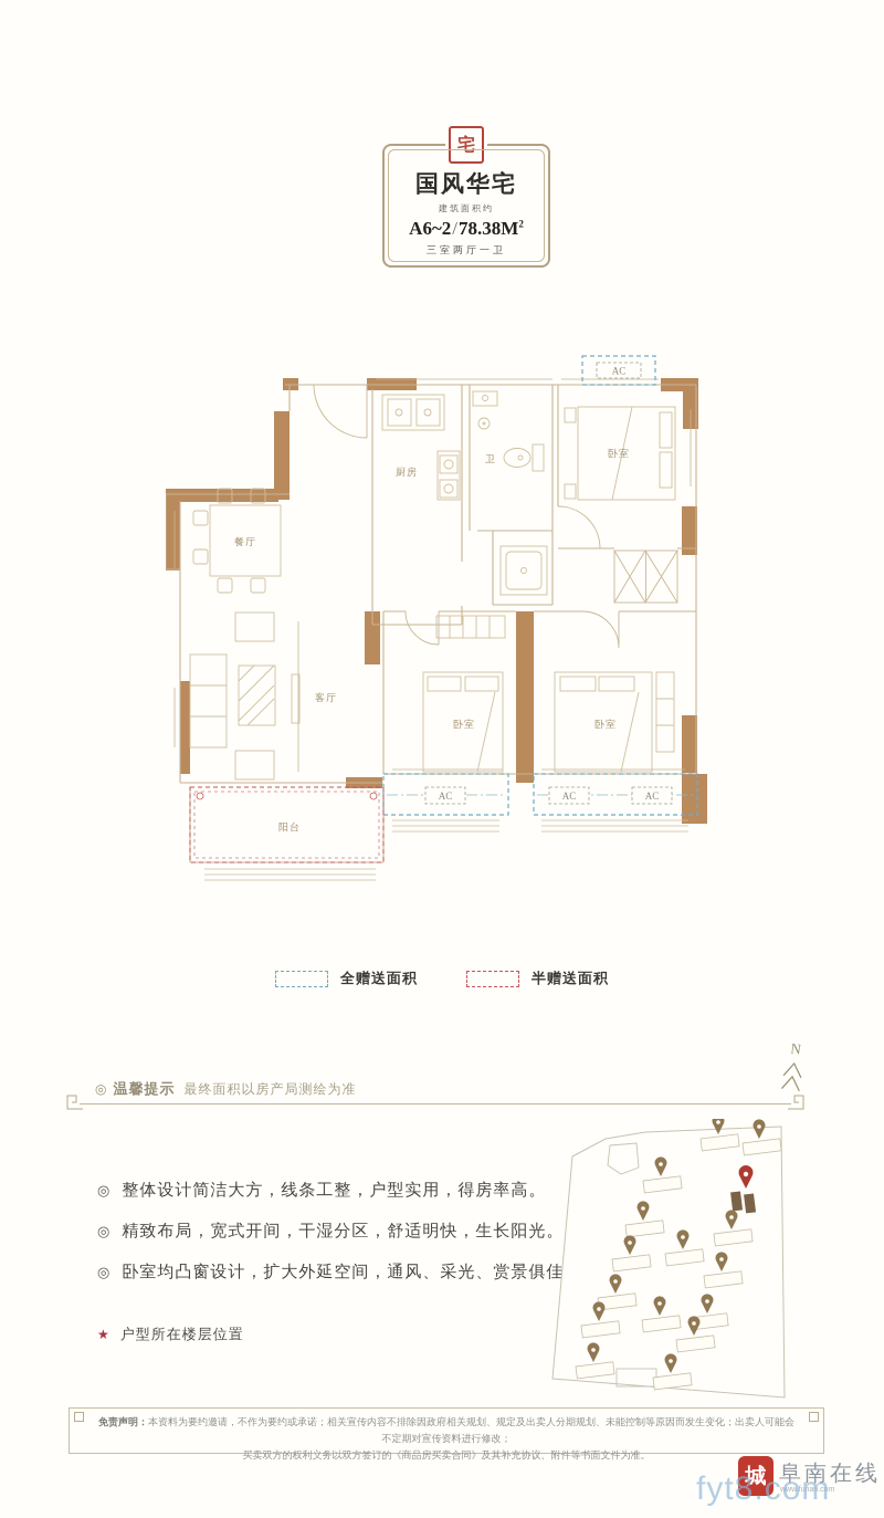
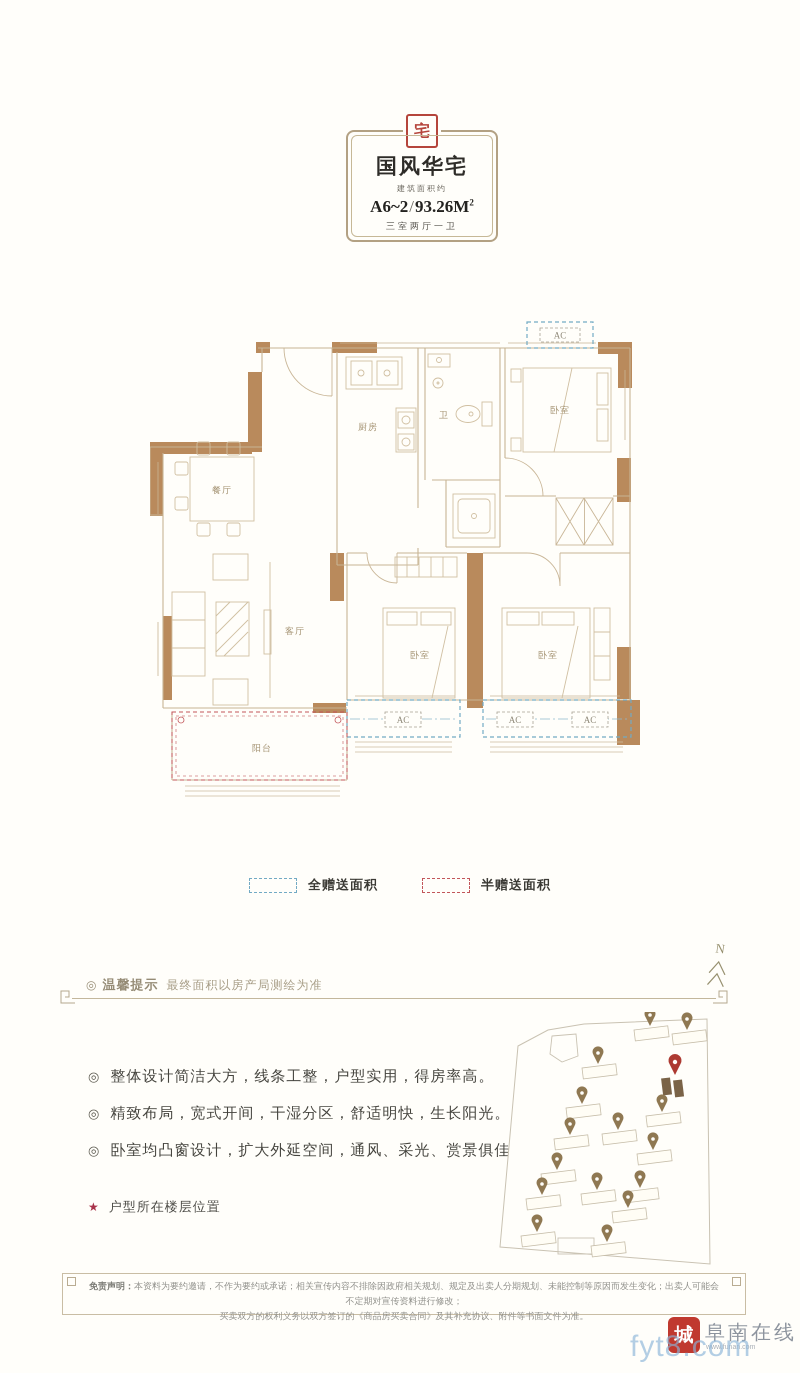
  宅
  国风华宅
  建筑面积约
- A6~2/78.38M2
+ A6~2/93.26M2
  三室两厅一卫
  AC
  AC
  AC
  AC
  厨房
  卫
  卧室
  餐厅
  客厅
  卧室
  卧室
  阳台
  全赠送面积
  半赠送面积
  ◎ 温馨提示 最终面积以房产局测绘为准
  ◎ 整体设计简洁大方，线条工整，户型实用，得房率高。
  ◎ 精致布局，宽式开间，干湿分区，舒适明快，生长阳光。
  ◎ 卧室均凸窗设计，扩大外延空间，通风、采光、赏景俱佳
  ★ 户型所在楼层位置
  免责声明：本资料为要约邀请，不作为要约或承诺；相关宣传内容不排除因政府相关规划、规定及出卖人分期规划、未能控制等原因而发生变化；出卖人可能会不定期对宣传资料进行修改；
  买卖双方的权利义务以双方签订的《商品房买卖合同》及其补充协议、附件等书面文件为准。
  城
  阜南在线
  fyt8.com
